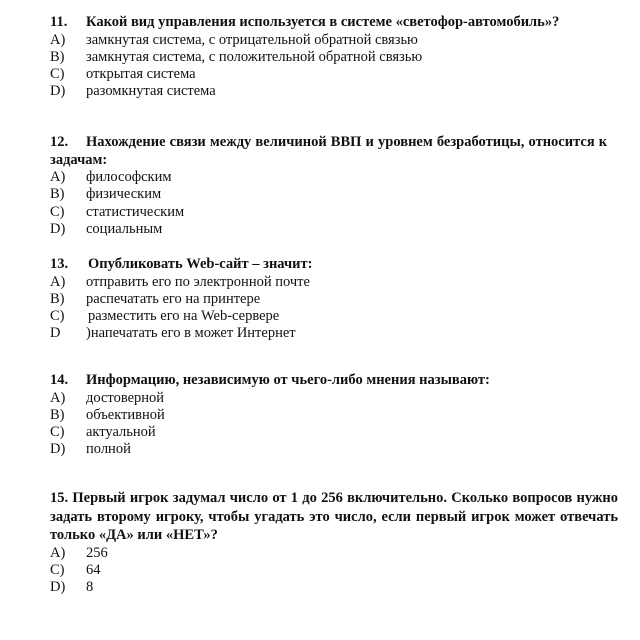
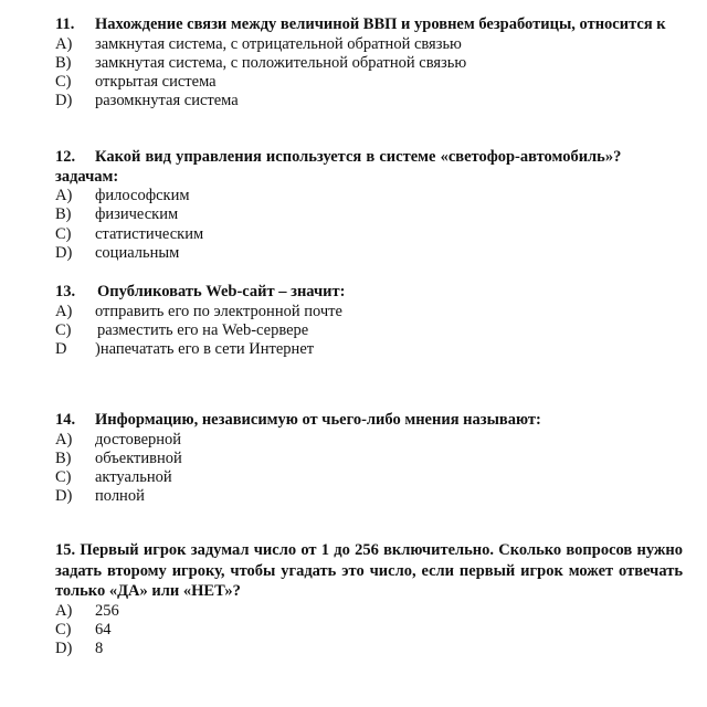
- 11. Какой вид управления используется в системе «светофор-автомобиль»?
+ 11. Нахождение связи между величиной ВВП и уровнем безработицы, относится к
  A) замкнутая система, с отрицательной обратной связью
  B) замкнутая система, с положительной обратной связью
  C) открытая система
  D) разомкнутая система
- 12. Нахождение связи между величиной ВВП и уровнем безработицы, относится к
+ 12. Какой вид управления используется в системе «светофор-автомобиль»?
  задачам:
  A) философским
  B) физическим
  C) статистическим
  D) социальным
  13. Опубликовать Web-сайт – значит:
  A) отправить его по электронной почте
- B) распечатать его на принтере
  C) разместить его на Web-сервере
- D )напечатать его в может Интернет
+ D )напечатать его в сети Интернет
  14. Информацию, независимую от чьего-либо мнения называют:
  A) достоверной
  B) объективной
  C) актуальной
  D) полной
  15. Первый игрок задумал число от 1 до 256 включительно. Сколько вопросов нужно задать второму игроку, чтобы угадать это число, если первый игрок может отвечать только «ДА» или «НЕТ»?
  A) 256
  C) 64
  D) 8
